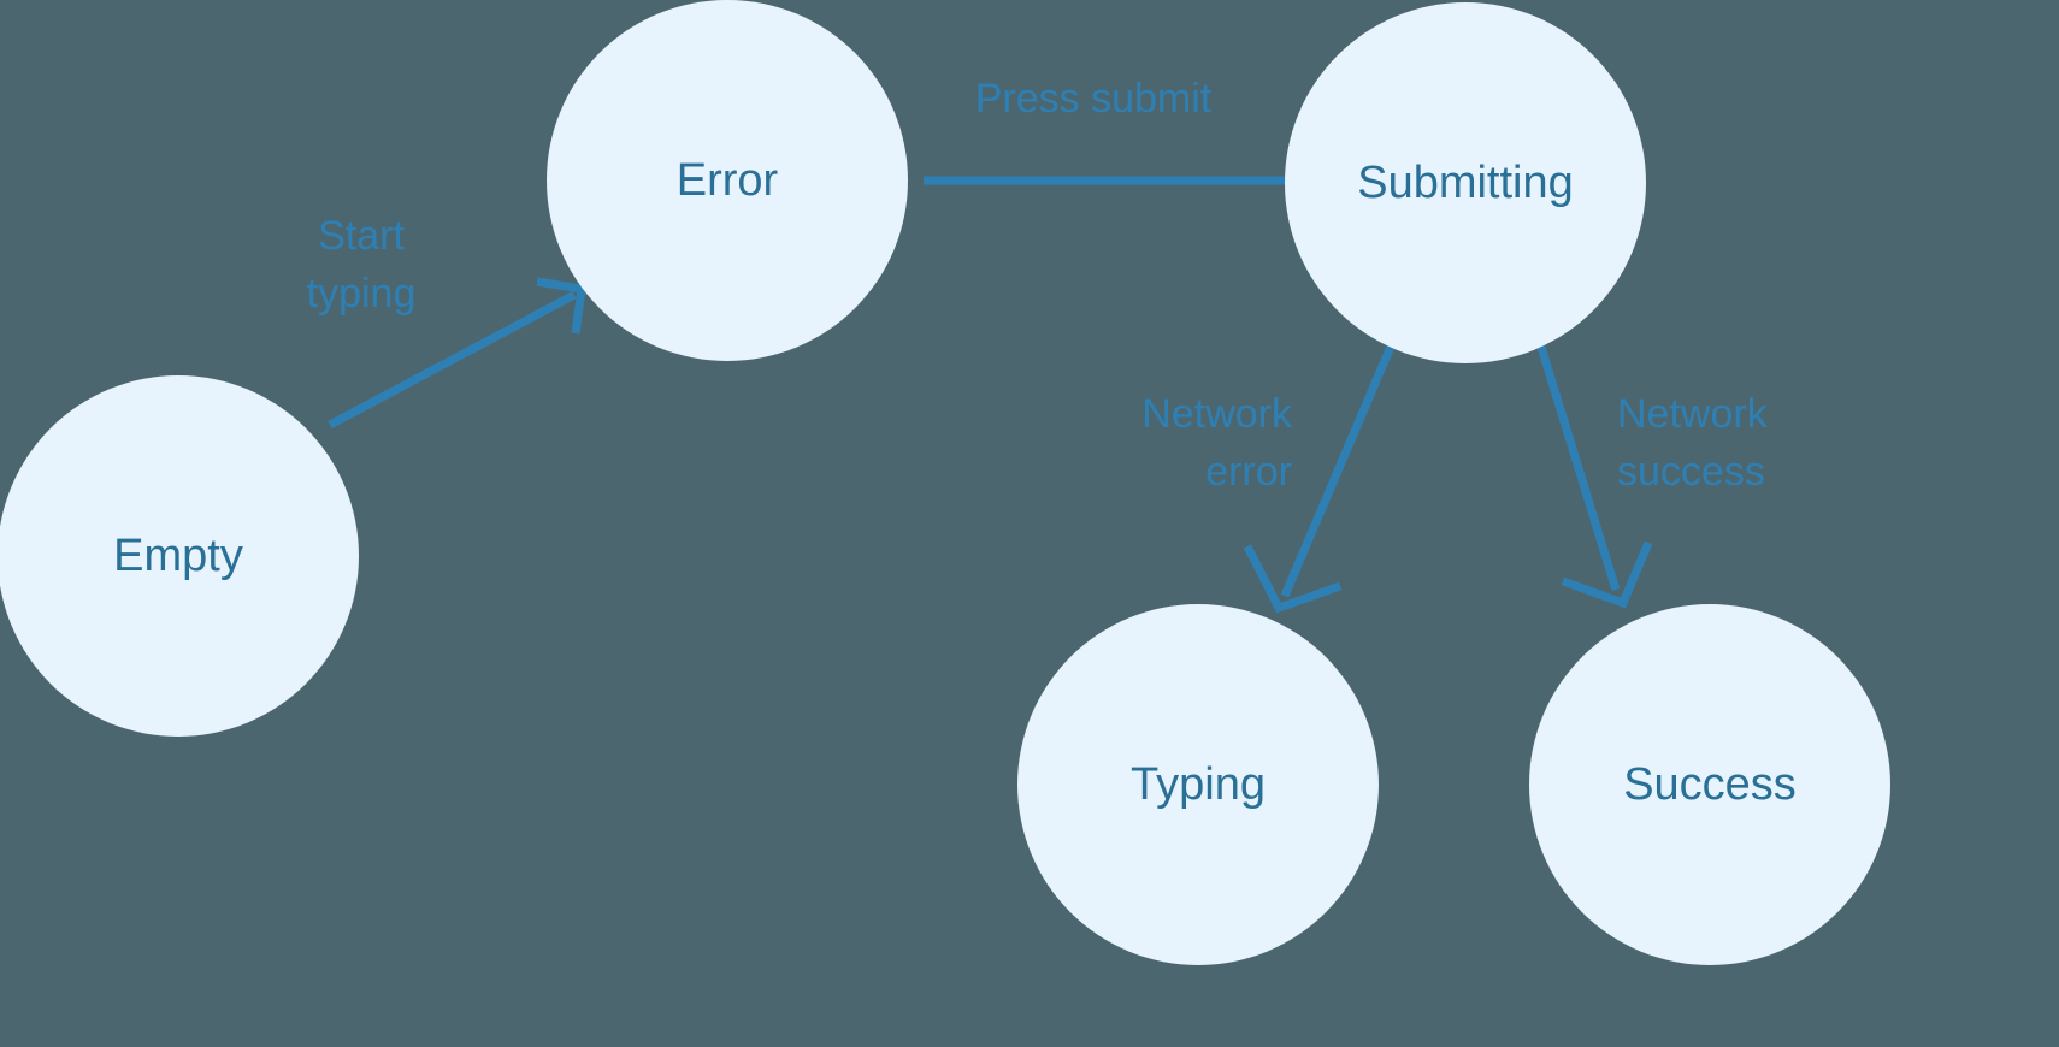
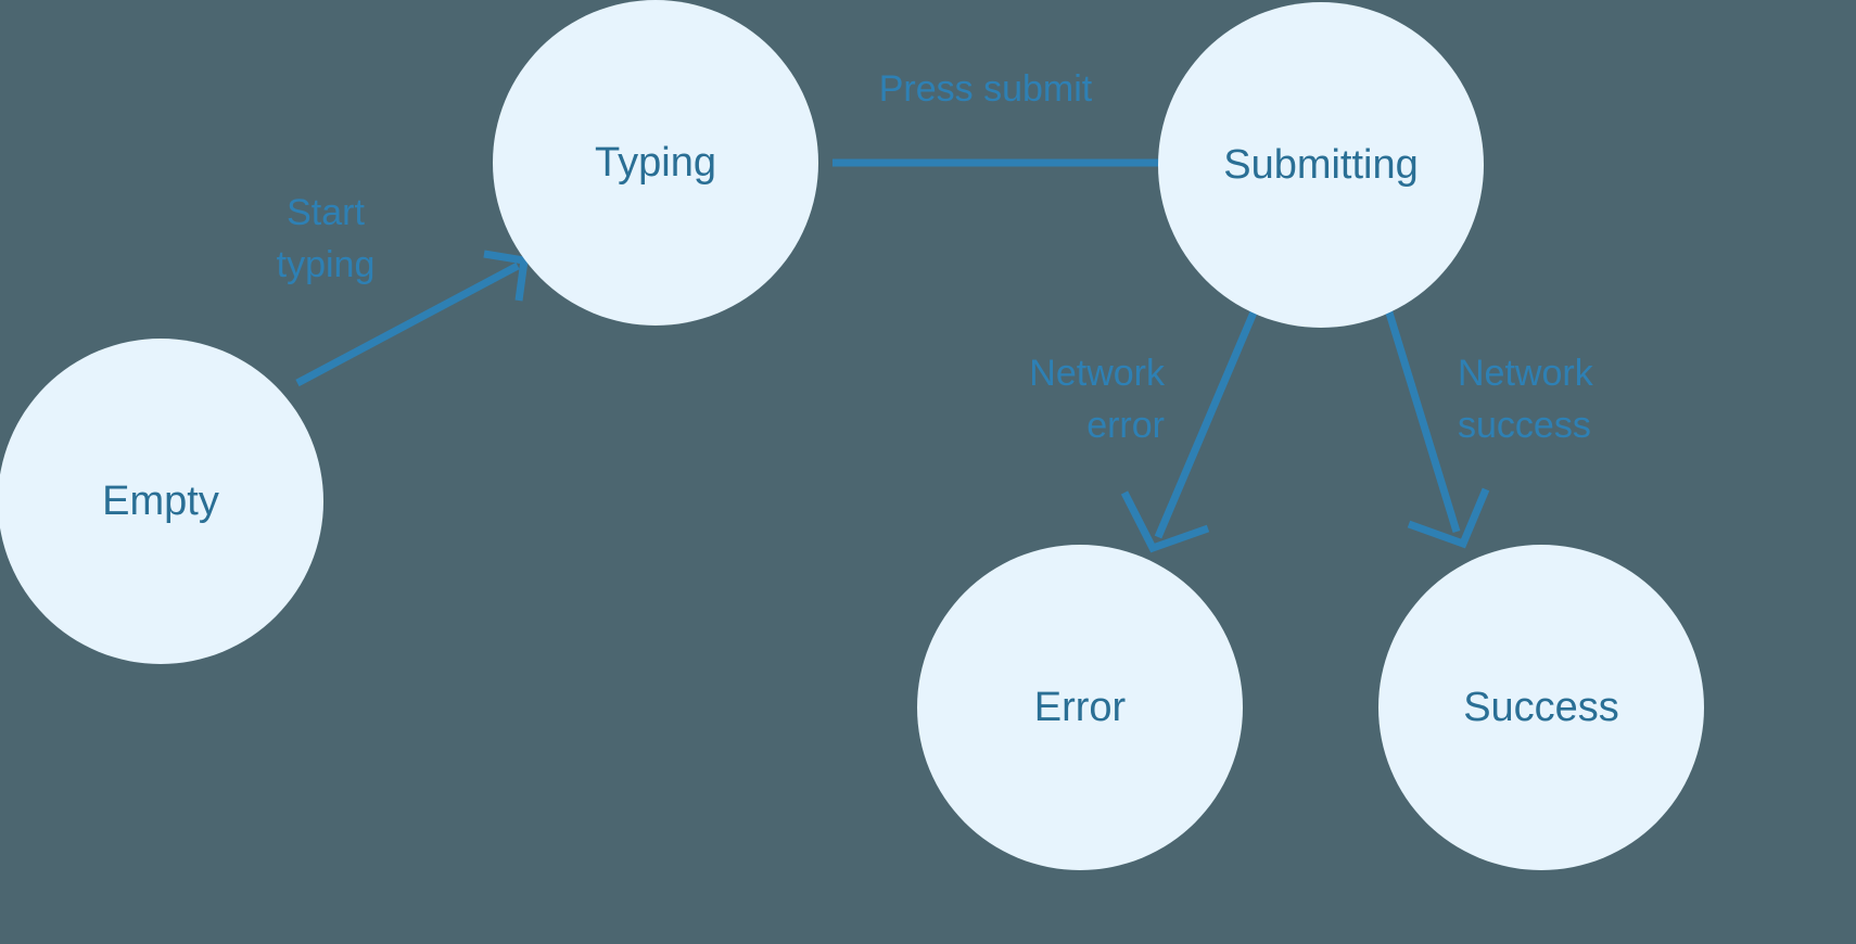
  Start
  typing
  Press submit
  Network
  error
  Network
  success
  Empty
- Error
+ Typing
  Submitting
- Typing
+ Error
  Success
